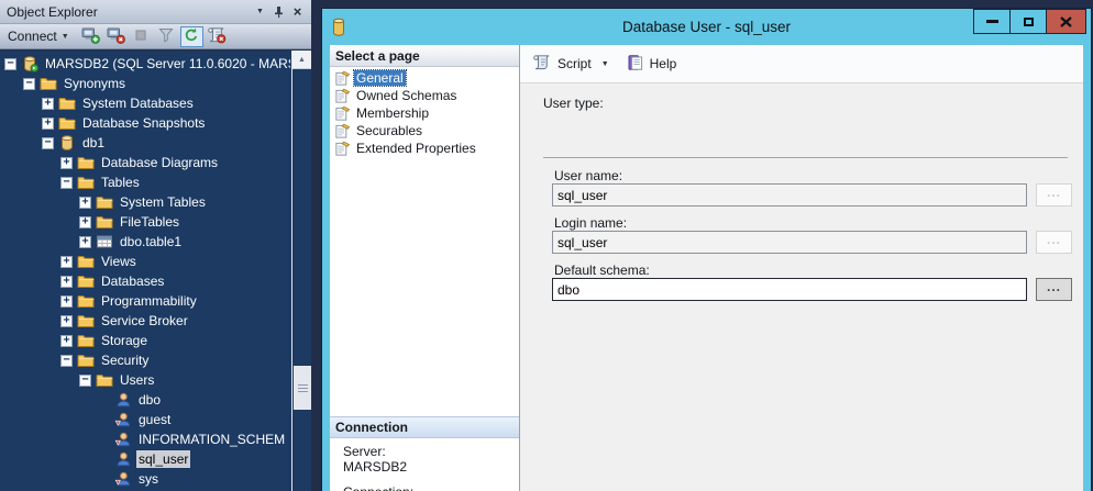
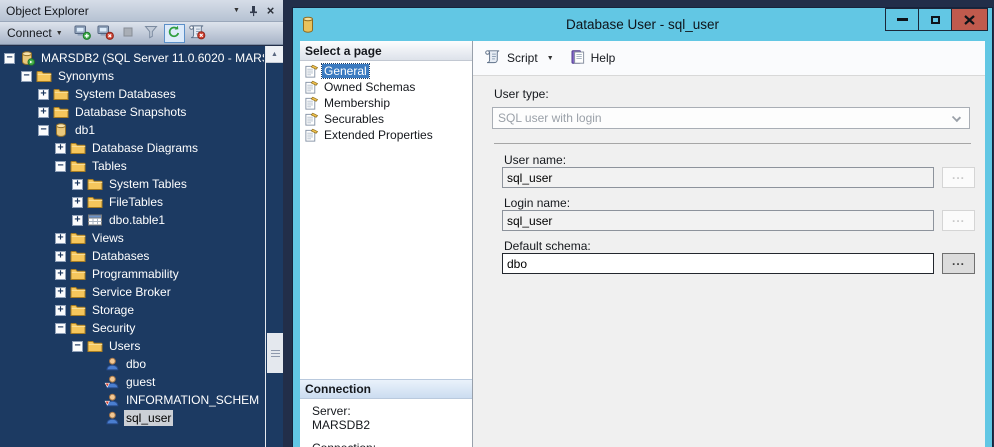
  Object Explorer
  ×
  Connect
  −
  MARSDB2 (SQL Server 11.0.6020 - MAR
  −
  Synonyms
  +
  System Databases
  +
  Database Snapshots
  −
  db1
  +
  Database Diagrams
  −
  Tables
  +
  System Tables
  +
  FileTables
  +
  dbo.table1
  +
  Views
  +
  Databases
  +
  Programmability
  +
  Service Broker
  +
  Storage
  −
  Security
  −
  Users
  dbo
  guest
  INFORMATION_SCHEM
  sql_user
- sys
  Database User - sql_user
  Select a page
  General
  Owned Schemas
  Membership
  Securables
  Extended Properties
  Connection
  Server:
  MARSDB2
  Script
  Help
  User type:
+ SQL user with login
  User name:
  sql_user
  ...
  Login name:
  sql_user
  ...
  Default schema:
  dbo
  ...
